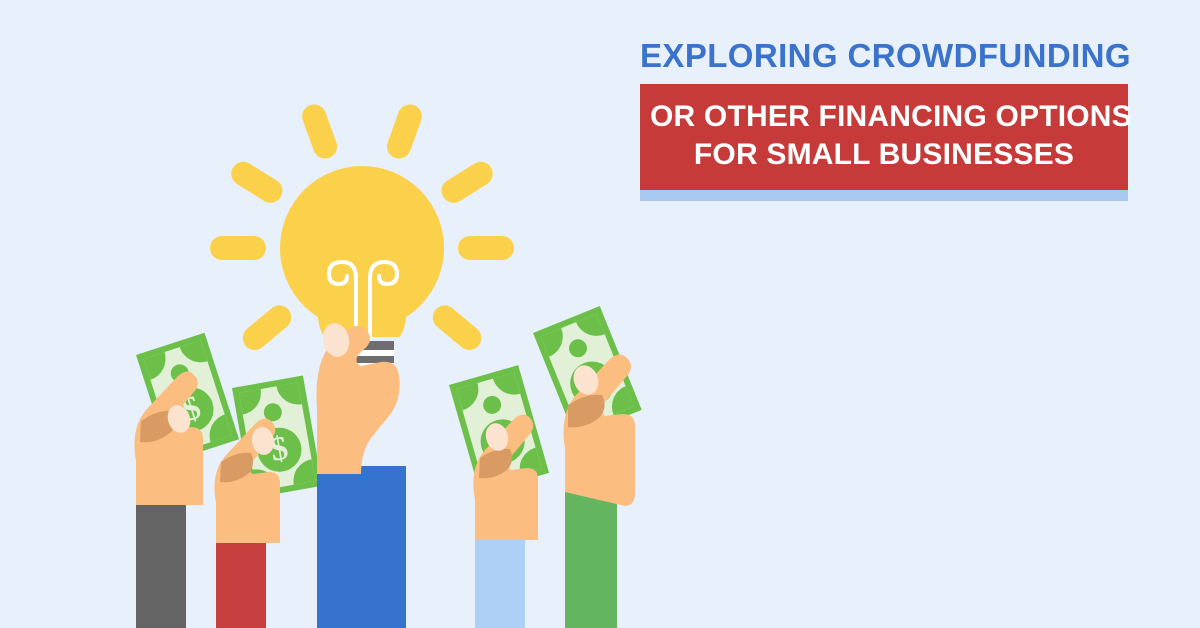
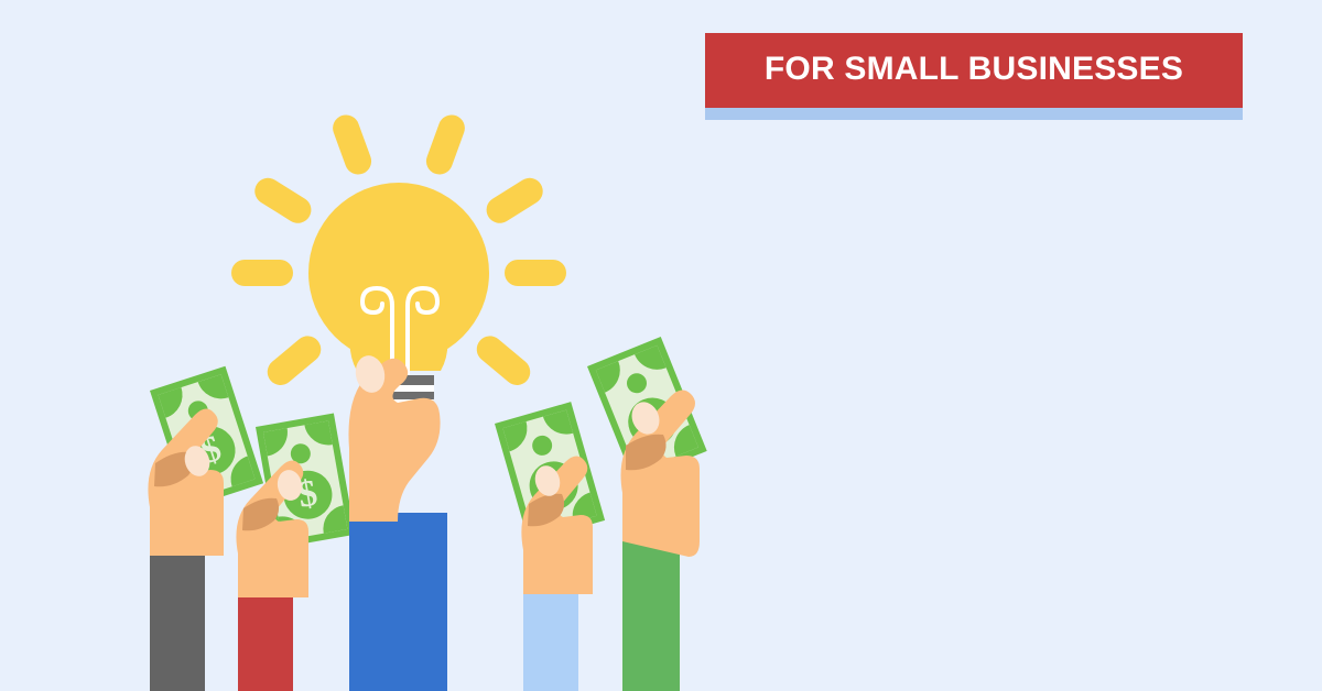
- EXPLORING CROWDFUNDING
- OR OTHER FINANCING OPTIONS
  FOR SMALL BUSINESSES
